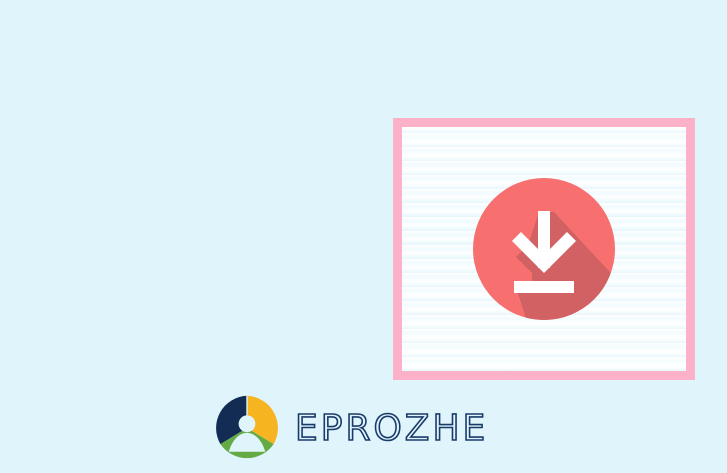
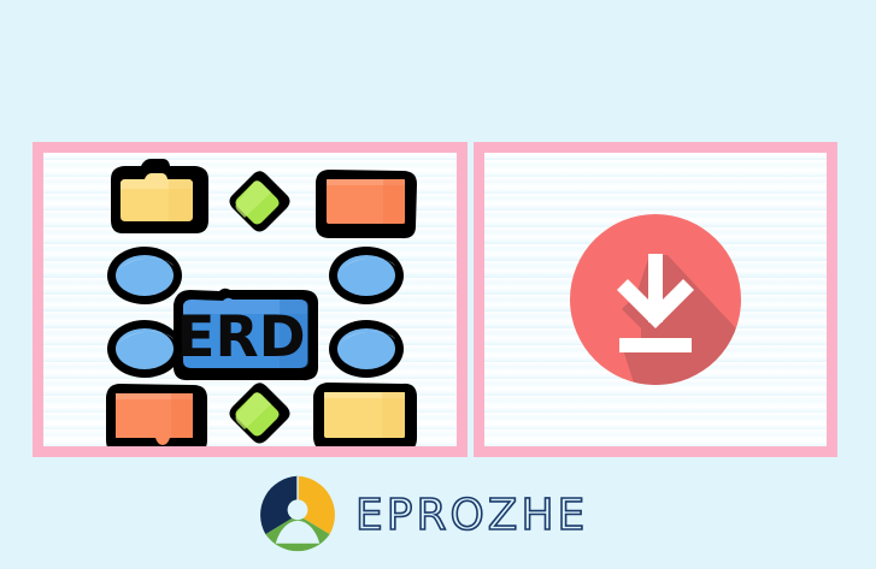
+ ERD
  EPROZHE
